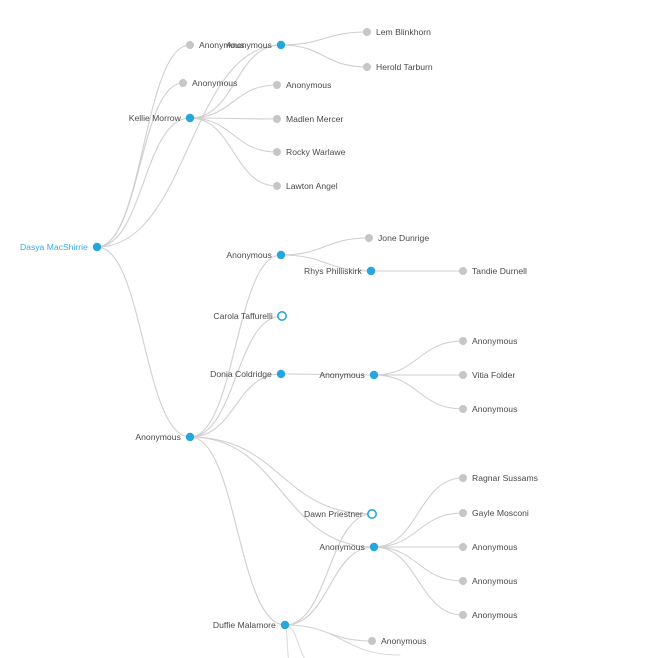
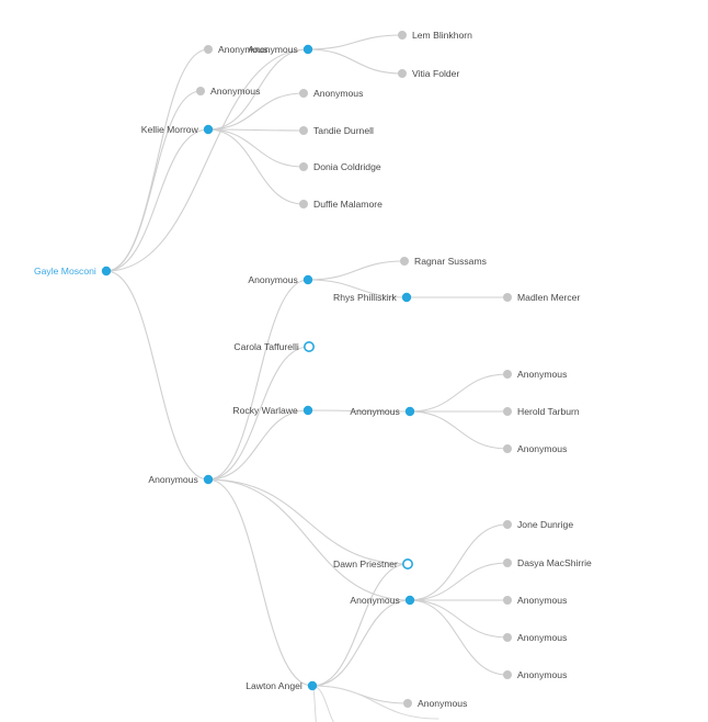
- Dasya MacShirrie
+ Gayle Mosconi
  Kellie Morrow
  Anonymous
  Anonymous
  Lem Blinkhorn
- Herold Tarburn
+ Vitia Folder
  Anonymous
  Anonymous
- Madlen Mercer
+ Tandie Durnell
- Rocky Warlawe
+ Donia Coldridge
- Lawton Angel
+ Duffie Malamore
  Anonymous
  Anonymous
- Jone Dunrige
+ Ragnar Sussams
  Rhys Philliskirk
- Tandie Durnell
+ Madlen Mercer
  Carola Taffurelli
- Donia Coldridge
+ Rocky Warlawe
  Anonymous
  Anonymous
- Vitia Folder
+ Herold Tarburn
  Anonymous
  Dawn Priestner
  Anonymous
- Ragnar Sussams
+ Jone Dunrige
- Gayle Mosconi
+ Dasya MacShirrie
  Anonymous
  Anonymous
  Anonymous
- Duffie Malamore
+ Lawton Angel
  Anonymous
